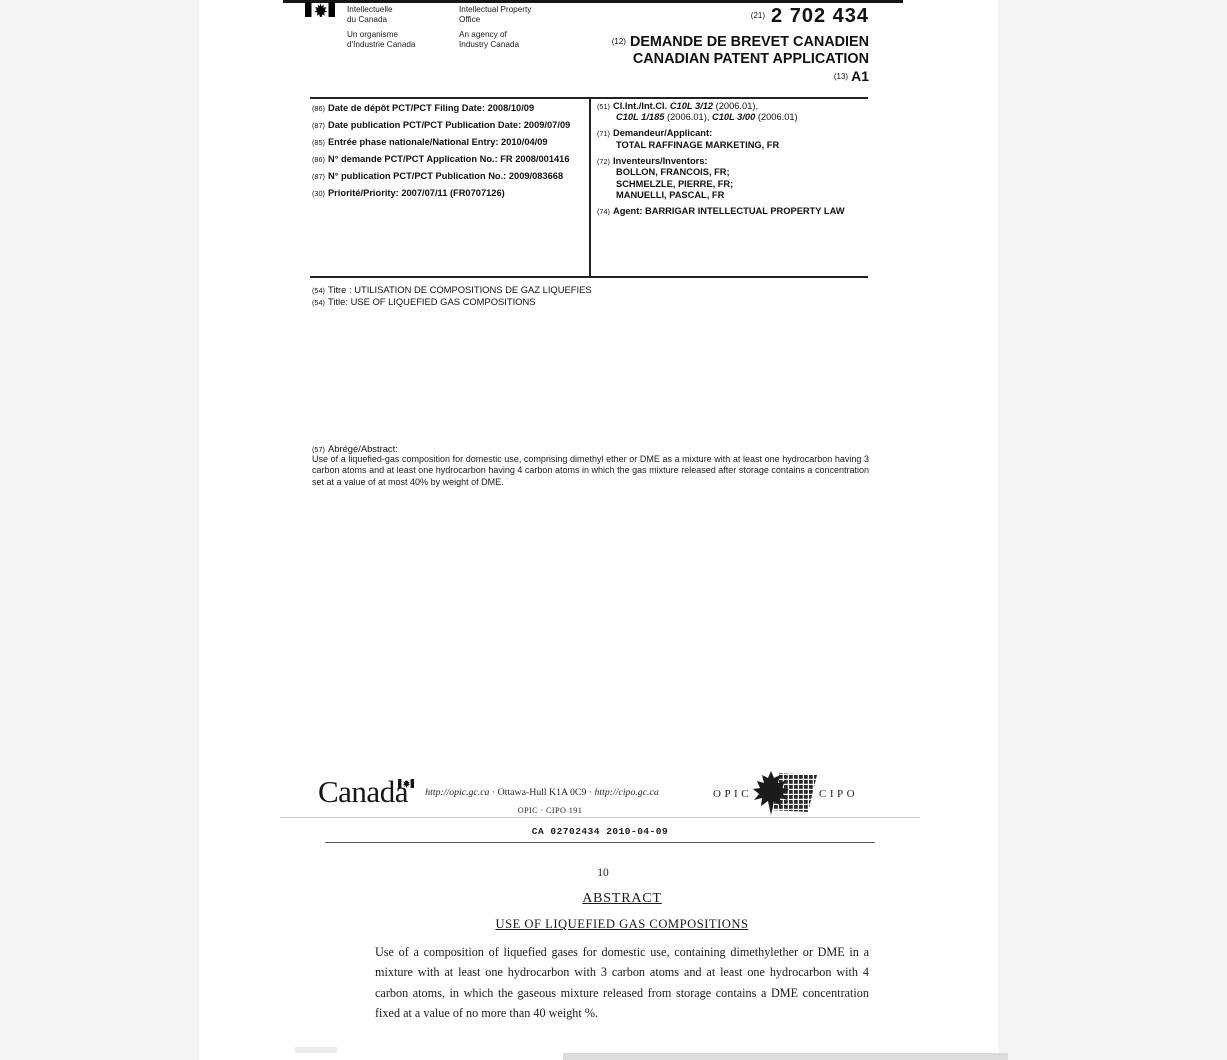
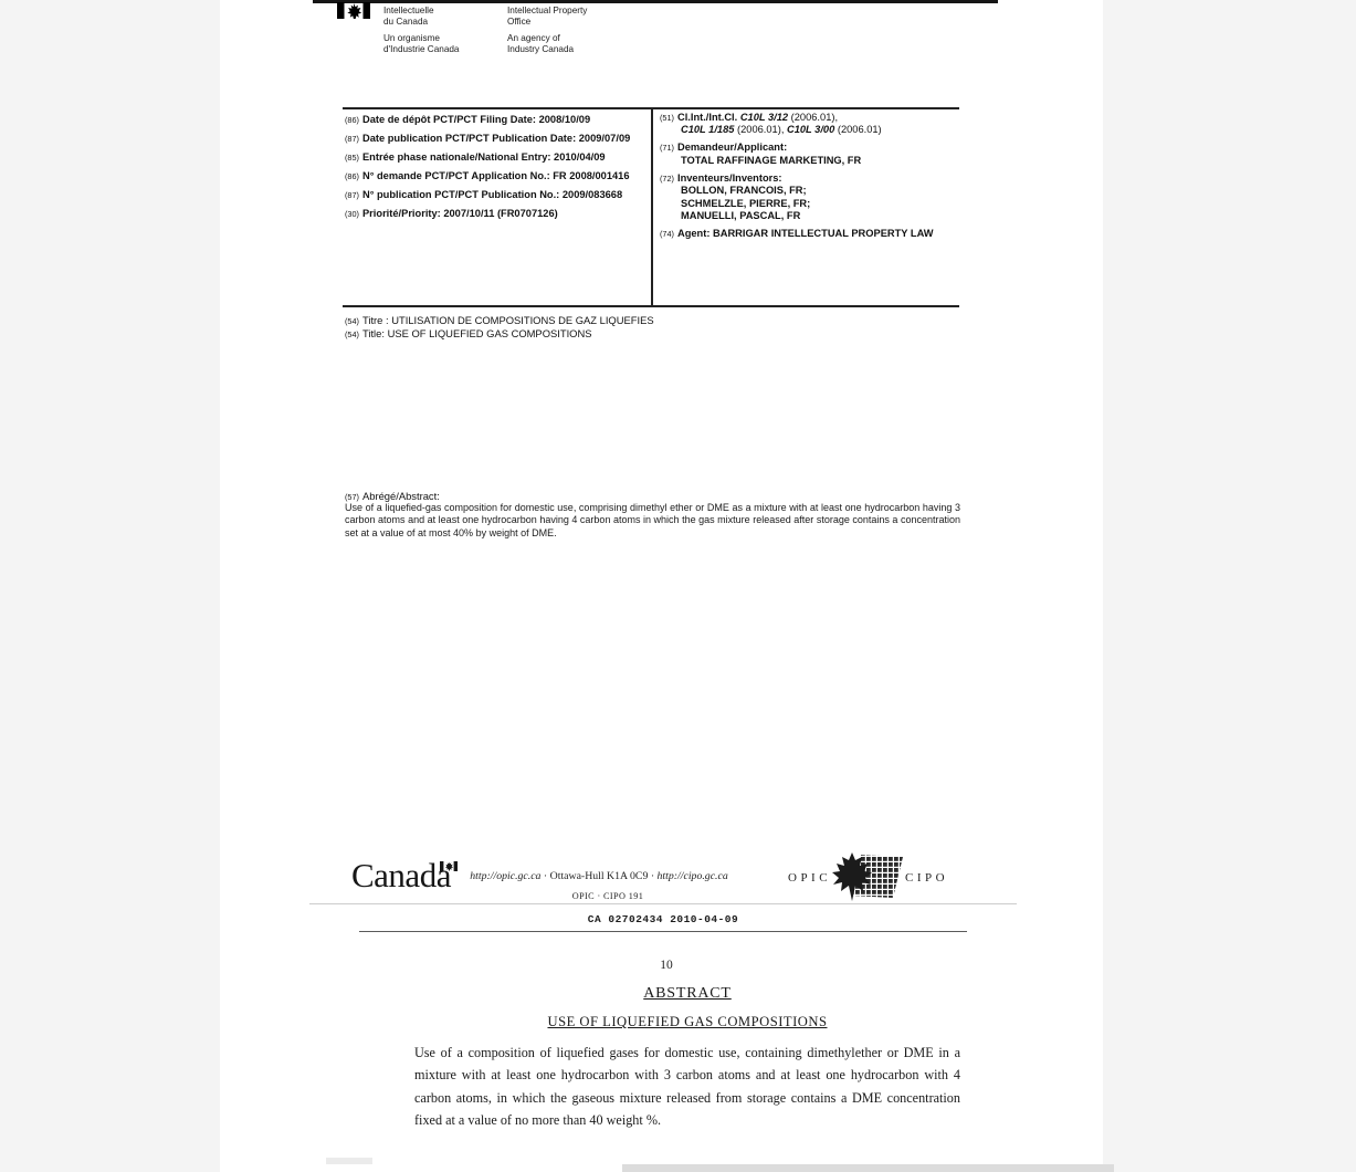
  Intellectuelle
  du Canada
  Un organisme
  d'Industrie Canada
  Intellectual Property
  Office
  An agency of
  Industry Canada
- (21) 2 702 434
- (12) DEMANDE DE BREVET CANADIEN
- CANADIAN PATENT APPLICATION
- (13) A1
  (86) Date de dépôt PCT/PCT Filing Date: 2008/10/09
  (87) Date publication PCT/PCT Publication Date: 2009/07/09
  (85) Entrée phase nationale/National Entry: 2010/04/09
  (86) N° demande PCT/PCT Application No.: FR 2008/001416
  (87) N° publication PCT/PCT Publication No.: 2009/083668
- (30) Priorité/Priority: 2007/07/11 (FR0707126)
+ (30) Priorité/Priority: 2007/10/11 (FR0707126)
  (51) Cl.Int./Int.Cl. C10L 3/12 (2006.01),
  C10L 1/185 (2006.01), C10L 3/00 (2006.01)
  (71) Demandeur/Applicant:
  TOTAL RAFFINAGE MARKETING, FR
  (72) Inventeurs/Inventors:
  BOLLON, FRANCOIS, FR;
  SCHMELZLE, PIERRE, FR;
  MANUELLI, PASCAL, FR
  (74) Agent: BARRIGAR INTELLECTUAL PROPERTY LAW
  (54) Titre : UTILISATION DE COMPOSITIONS DE GAZ LIQUEFIES
  (54) Title: USE OF LIQUEFIED GAS COMPOSITIONS
  (57) Abrégé/Abstract:
  Use of a liquefied-gas composition for domestic use, comprising dimethyl ether or DME as a mixture with at least one hydrocarbon having 3 carbon atoms and at least one hydrocarbon having 4 carbon atoms in which the gas mixture released after storage contains a concentration set at a value of at most 40% by weight of DME.
  Canada
  http://opic.gc.ca · Ottawa-Hull K1A 0C9 · http://cipo.gc.ca
  OPIC · CIPO 191
  OPIC
  CIPO
  CA 02702434 2010-04-09
  10
  ABSTRACT
  USE OF LIQUEFIED GAS COMPOSITIONS
  Use of a composition of liquefied gases for domestic use, containing dimethylether or DME in a mixture with at least one hydrocarbon with 3 carbon atoms and at least one hydrocarbon with 4 carbon atoms, in which the gaseous mixture released from storage contains a DME concentration fixed at a value of no more than 40 weight %.
